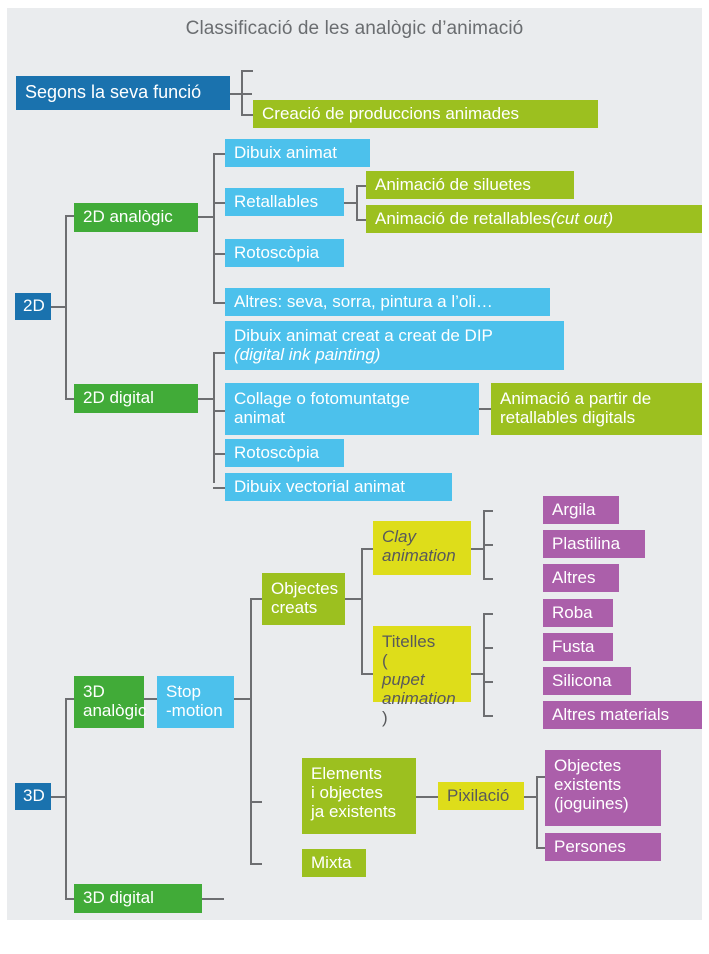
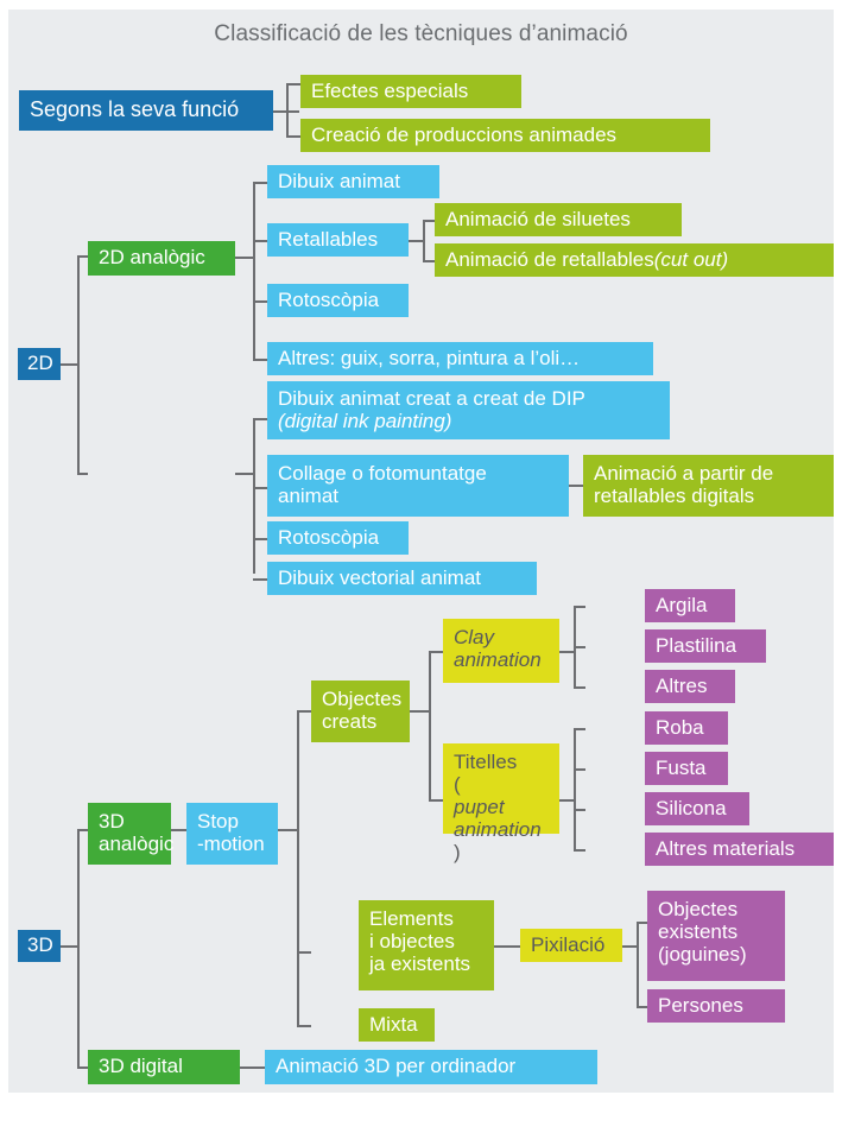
- Classificació de les analògic d’animació
+ Classificació de les tècniques d’animació
  Segons la seva funció
+ Efectes especials
  Creació de produccions animades
  2D
  2D analògic
- 2D digital
  Dibuix animat
  Retallables
  Rotoscòpia
- Altres: seva, sorra, pintura a l’oli…
+ Altres: guix, sorra, pintura a l’oli…
  Animació de siluetes
  Animació de retallables
  (cut out)
  Dibuix animat creat a creat de DIP
  (digital ink painting)
  Collage o fotomuntatge
  animat
  Rotoscòpia
  Dibuix vectorial animat
  Animació a partir de
  retallables digitals
  3D
  3D
  analògic
  Stop
  -motion
  Objectes
  creats
  Clay
  animation
  Titelles
  (
  pupet
  animation
  )
  Argila
  Plastilina
  Altres
  Roba
  Fusta
  Silicona
  Altres materials
  Elements
  i objectes
  ja existents
  Pixilació
  Objectes
  existents
  (joguines)
  Persones
  Mixta
  3D digital
+ Animació 3D per ordinador
